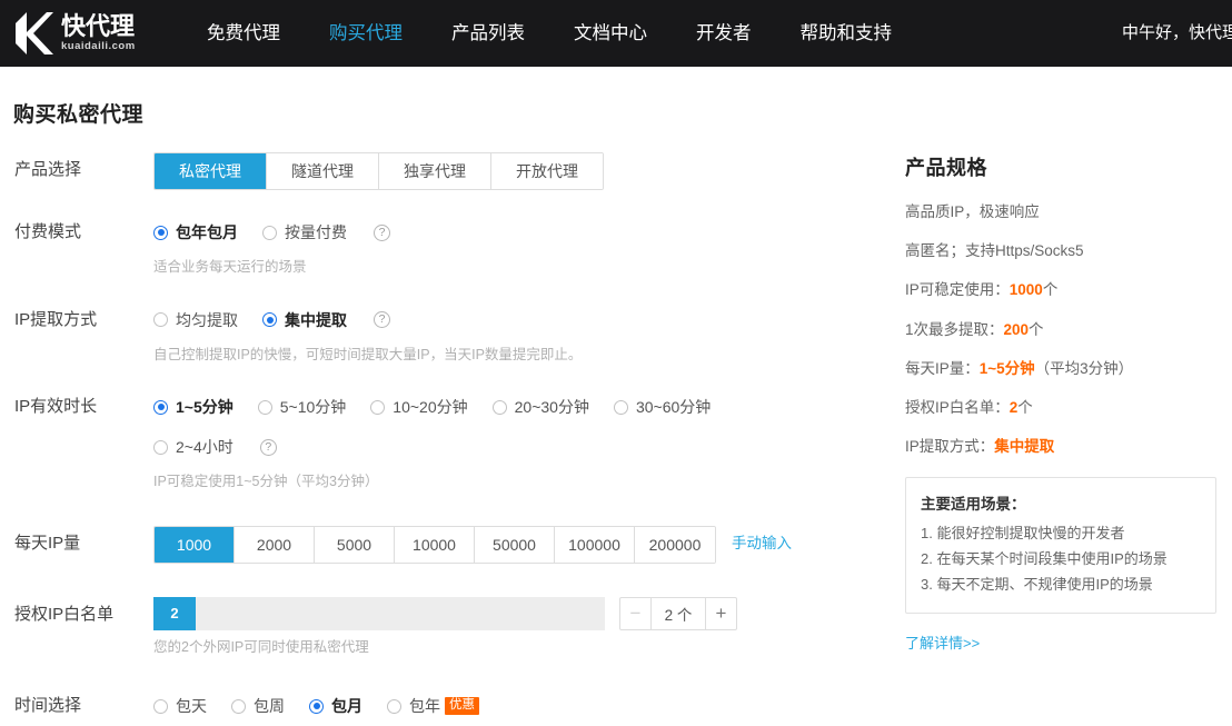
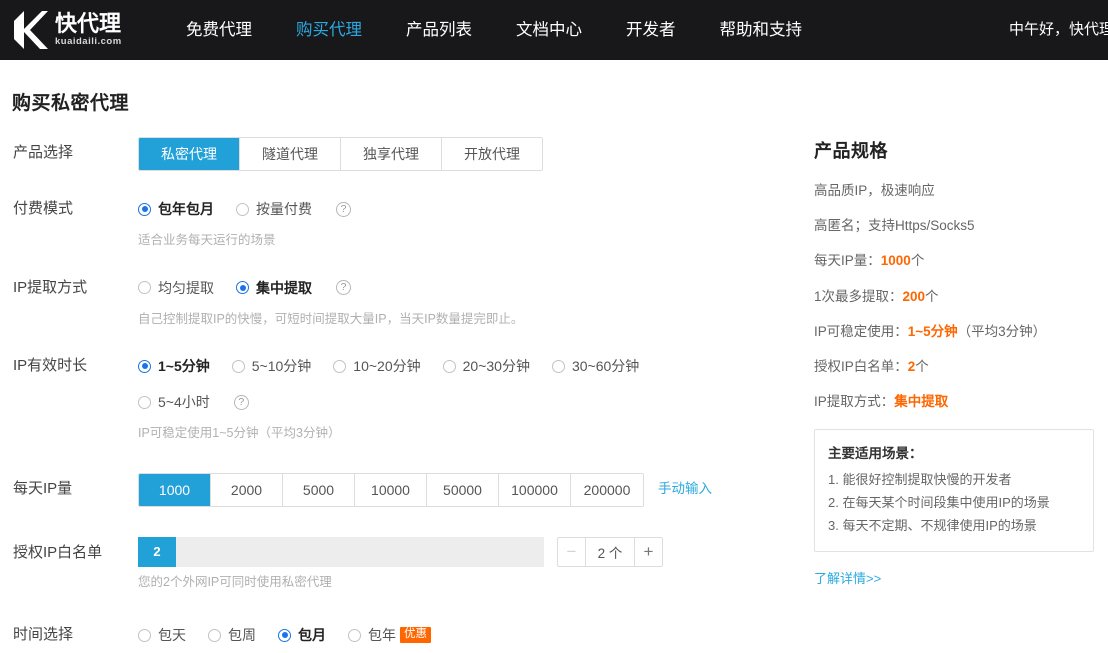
  快代理
  kuaidaili.com
  免费代理
  购买代理
  产品列表
  文档中心
  开发者
  帮助和支持
  中午好，快代理
  购买私密代理
  产品选择
  私密代理
  隧道代理
  独享代理
  开放代理
  付费模式
  包年包月
  按量付费
  ?
  适合业务每天运行的场景
  IP提取方式
  均匀提取
  集中提取
  ?
  自己控制提取IP的快慢，可短时间提取大量IP，当天IP数量提完即止。
  IP有效时长
  1~5分钟
  5~10分钟
  10~20分钟
  20~30分钟
  30~60分钟
- 2~4小时
+ 5~4小时
  ?
  IP可稳定使用1~5分钟（平均3分钟）
  每天IP量
  1000
  2000
  5000
  10000
  50000
  100000
  200000
  手动输入
  授权IP白名单
  2
  −
  2 个
  +
  您的2个外网IP可同时使用私密代理
  时间选择
  包天
  包周
  包月
  包年
  优惠
  产品规格
  高品质IP，极速响应
  高匿名；支持Https/Socks5
- IP可稳定使用：1000个
+ 每天IP量：1000个
  1次最多提取：200个
- 每天IP量：1~5分钟（平均3分钟）
+ IP可稳定使用：1~5分钟（平均3分钟）
  授权IP白名单：2个
  IP提取方式：集中提取
  主要适用场景：
  1. 能很好控制提取快慢的开发者
  2. 在每天某个时间段集中使用IP的场景
  3. 每天不定期、不规律使用IP的场景
  了解详情>>
